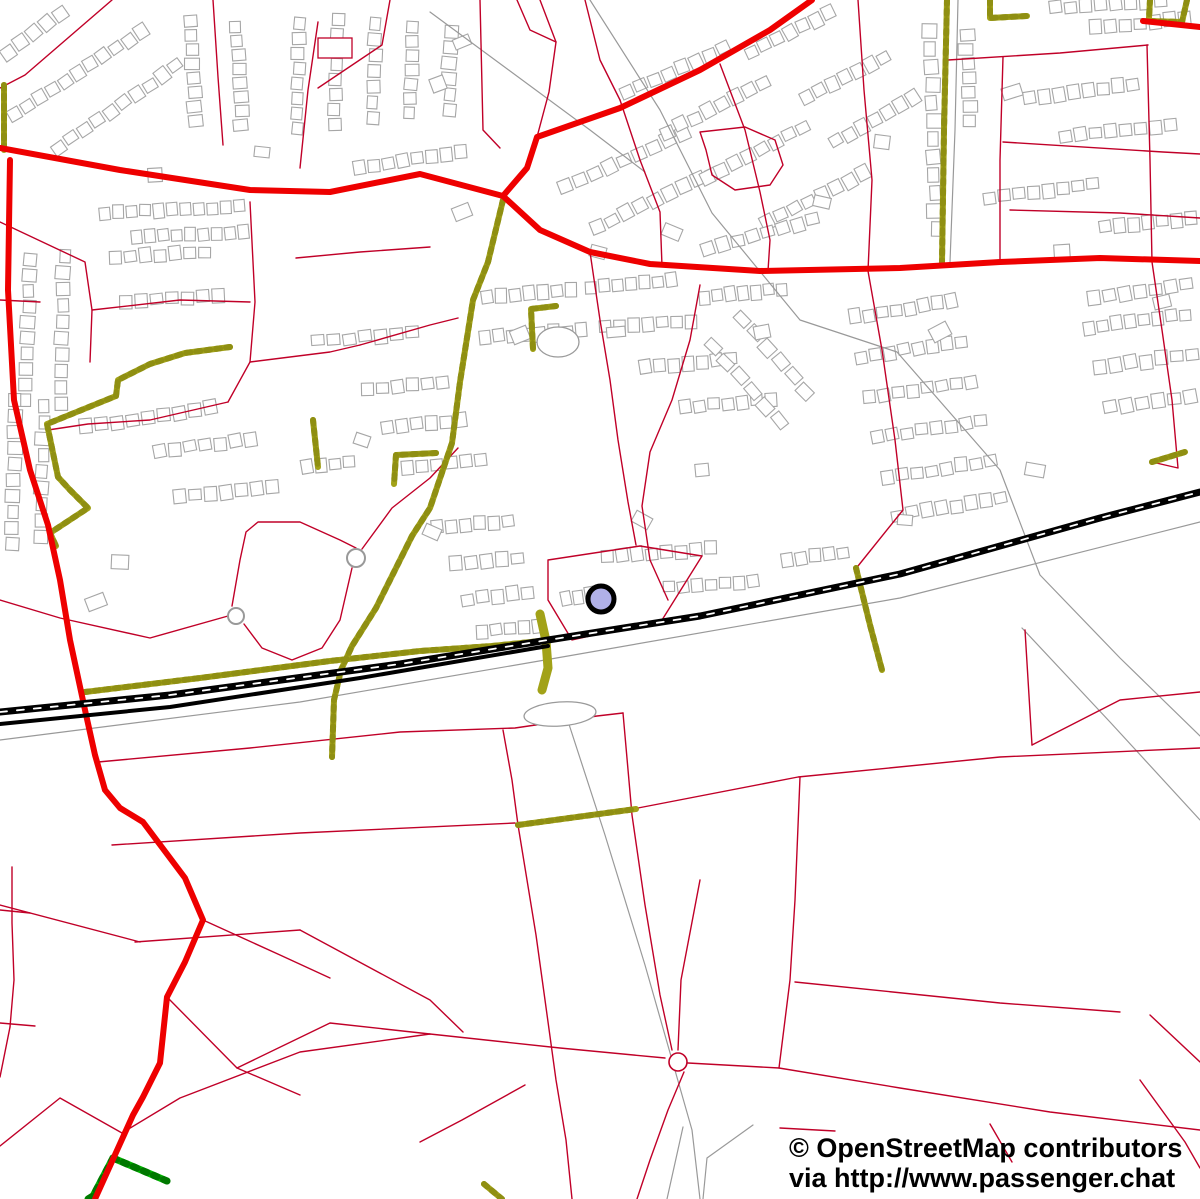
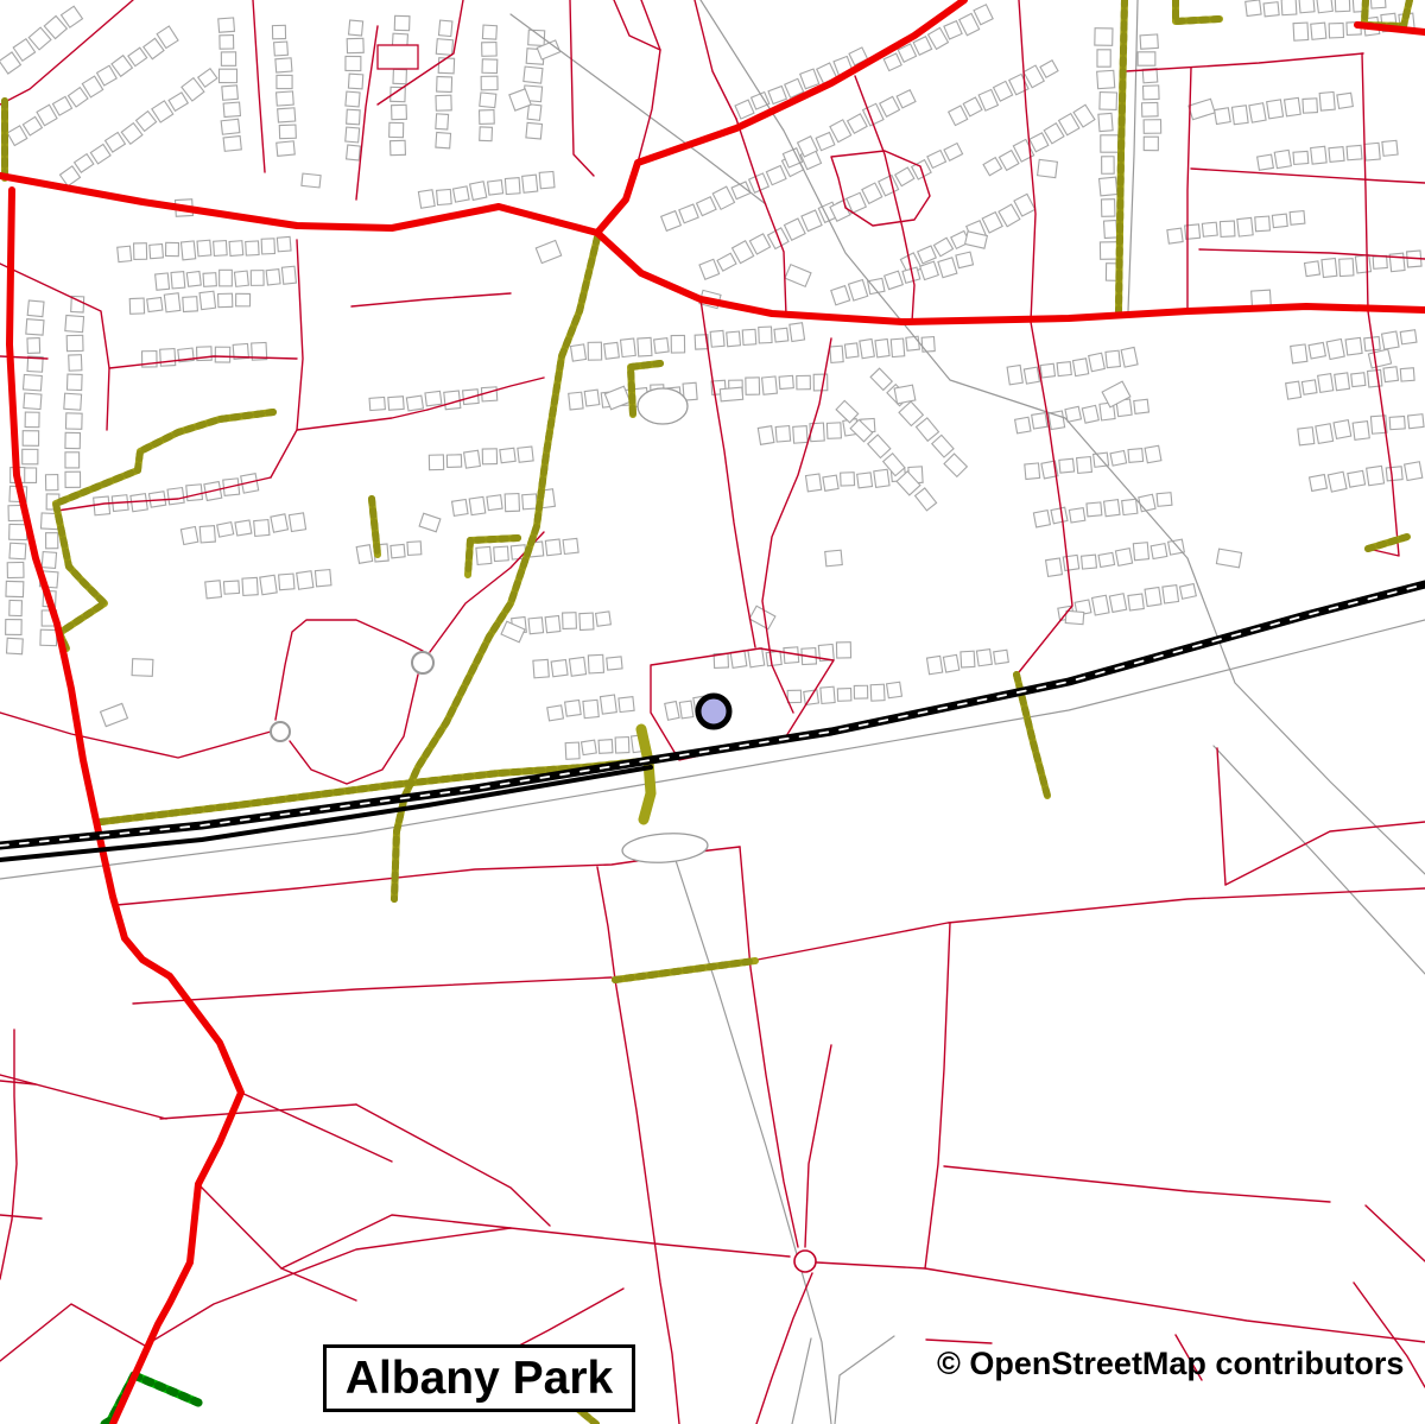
+ Albany Park
  © OpenStreetMap contributors
- via http://www.passenger.chat
